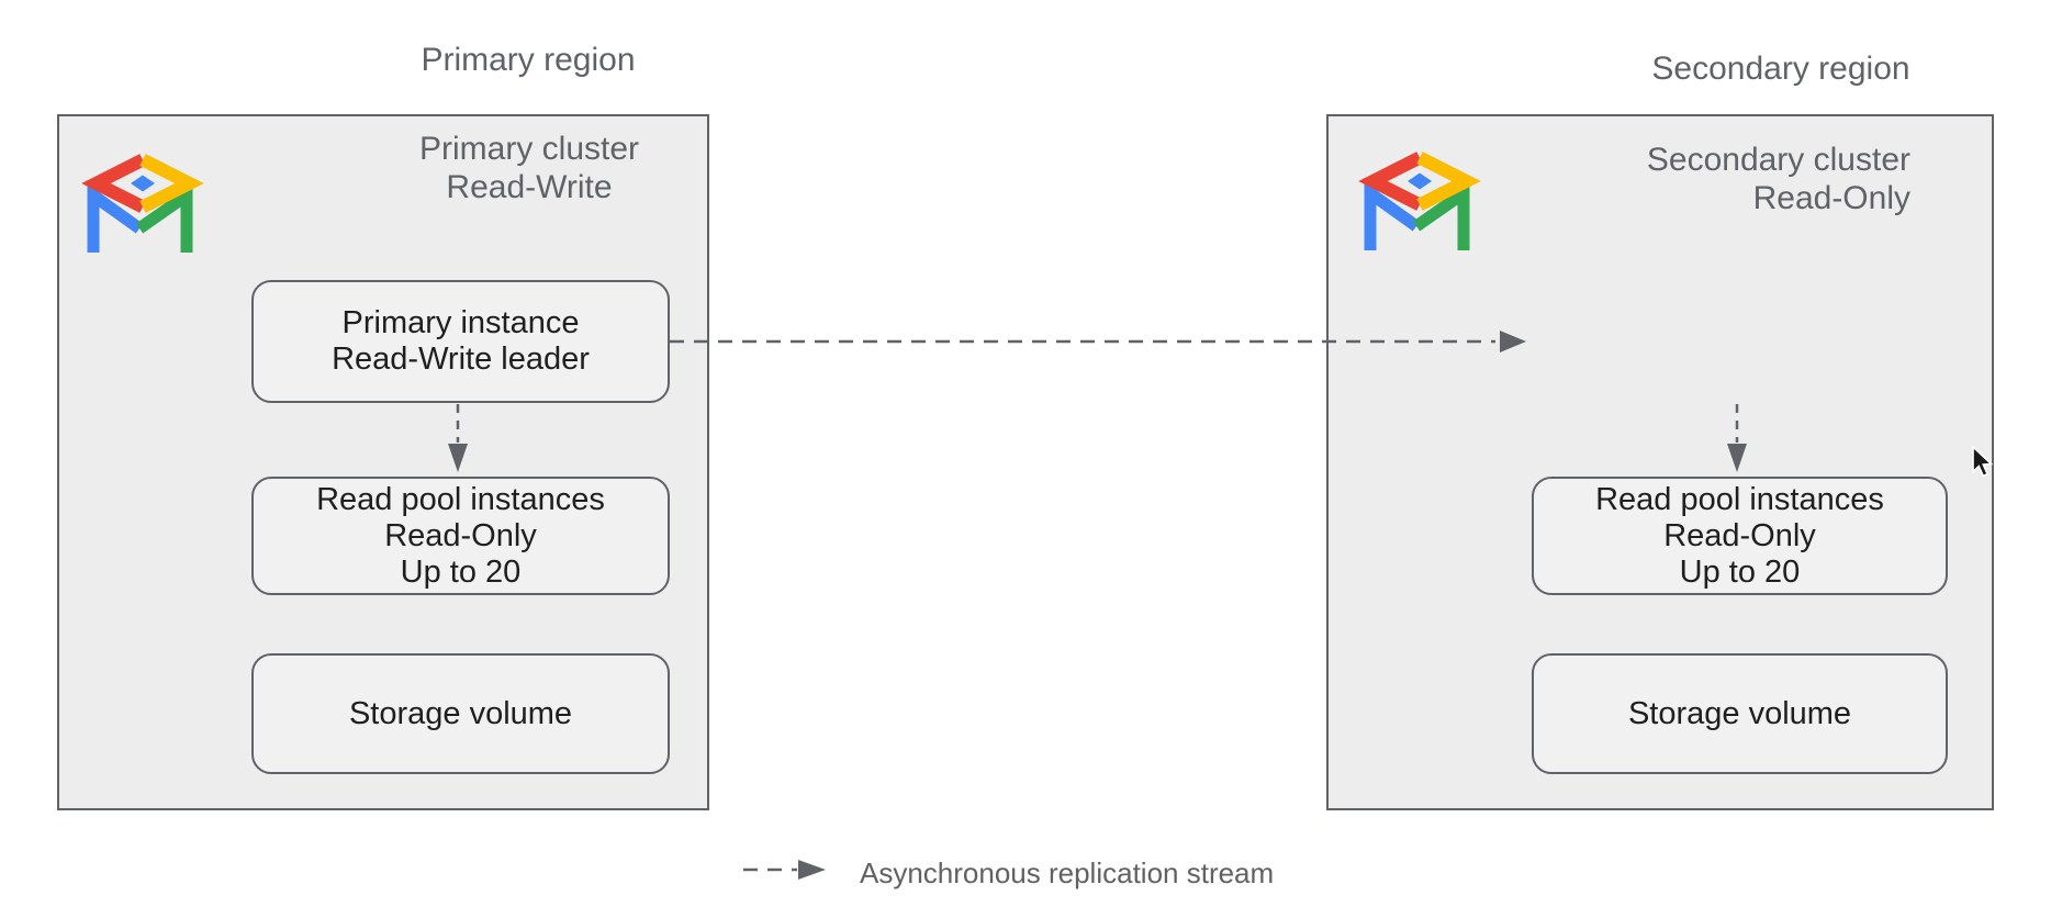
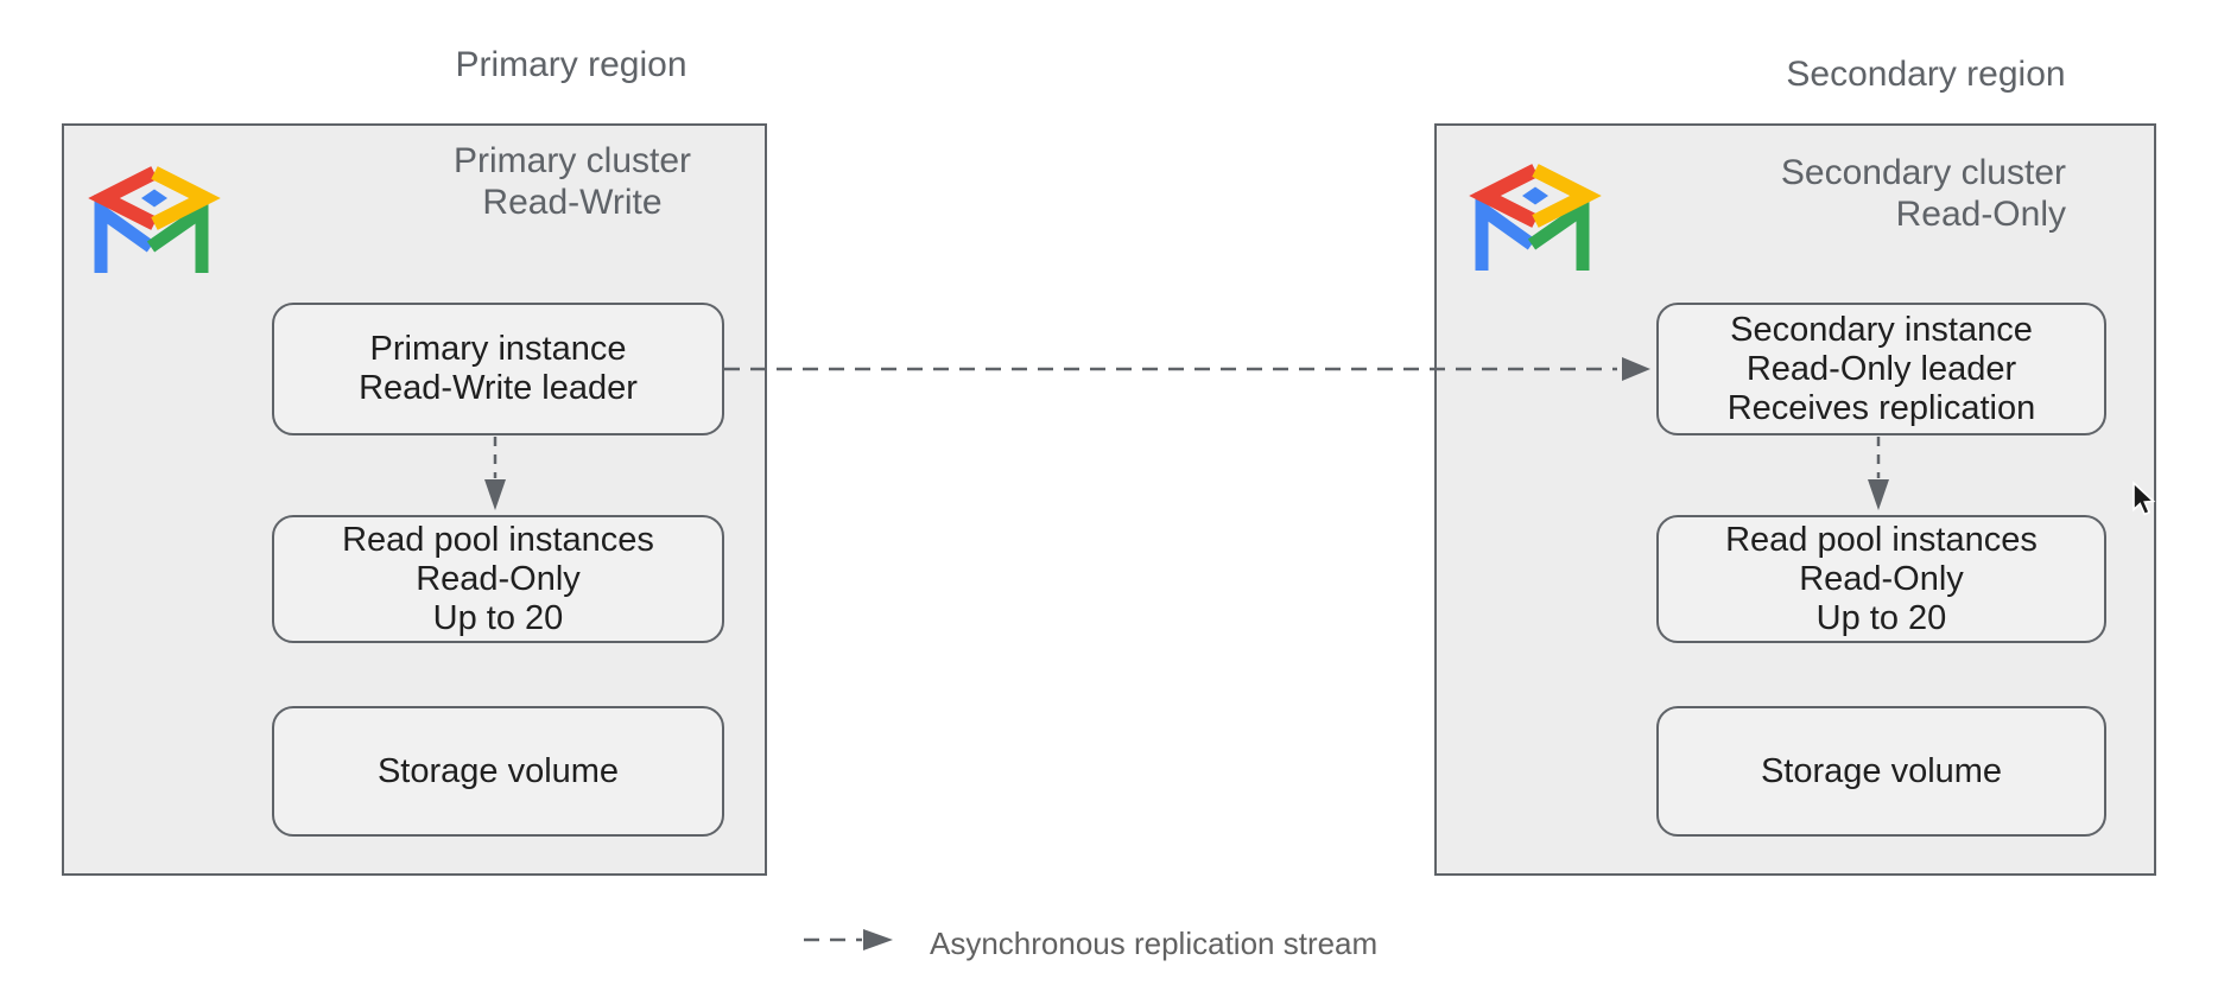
  Primary region
  Secondary region
  Primary cluster
  Read-Write
  Primary instance
  Read-Write leader
  Read pool instances
  Read-Only
  Up to 20
  Storage volume
  Secondary cluster
  Read-Only
+ Secondary instance
+ Read-Only leader
+ Receives replication
  Read pool instances
  Read-Only
  Up to 20
  Storage volume
  Asynchronous replication stream
